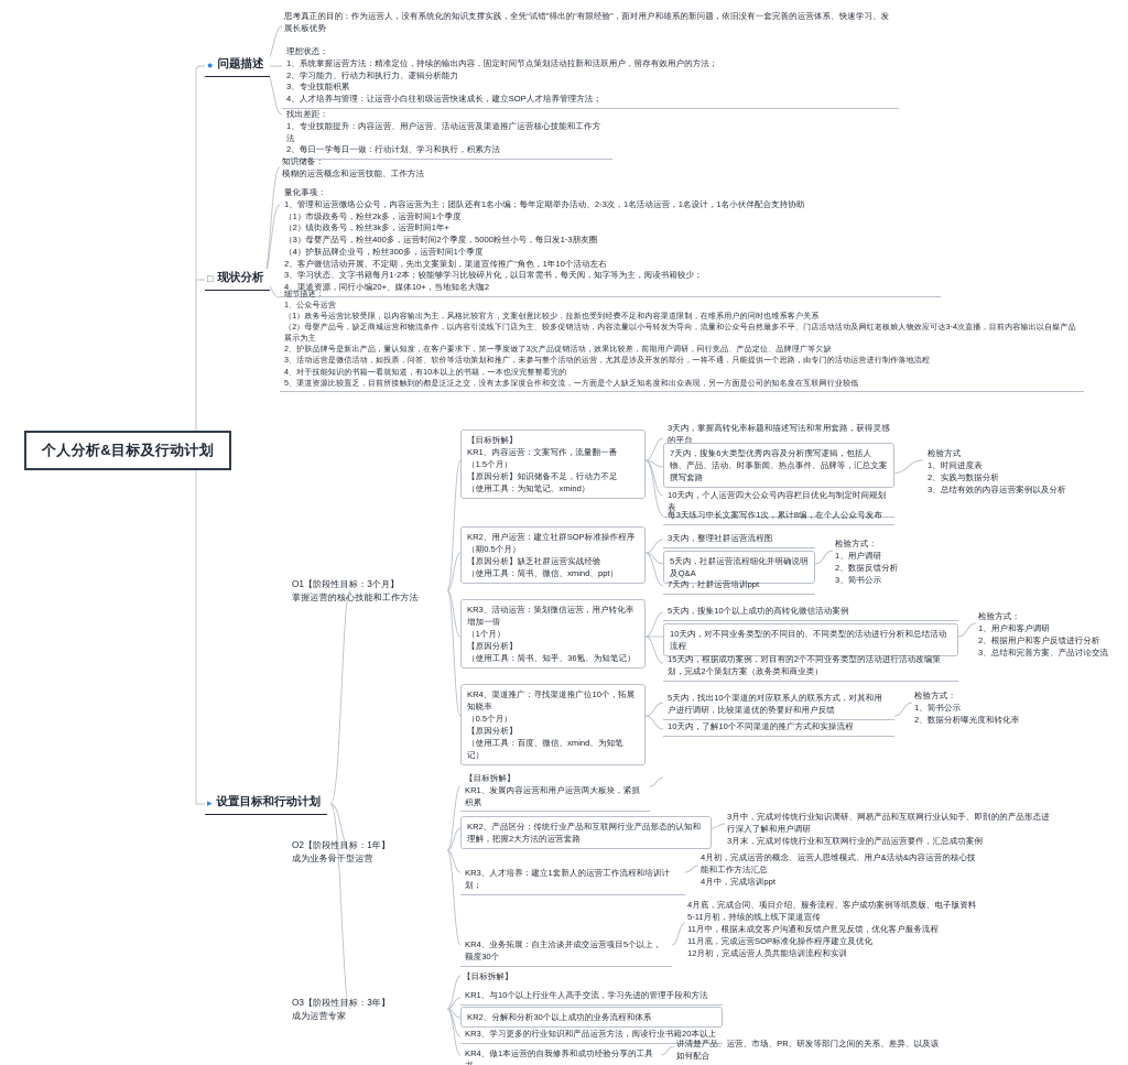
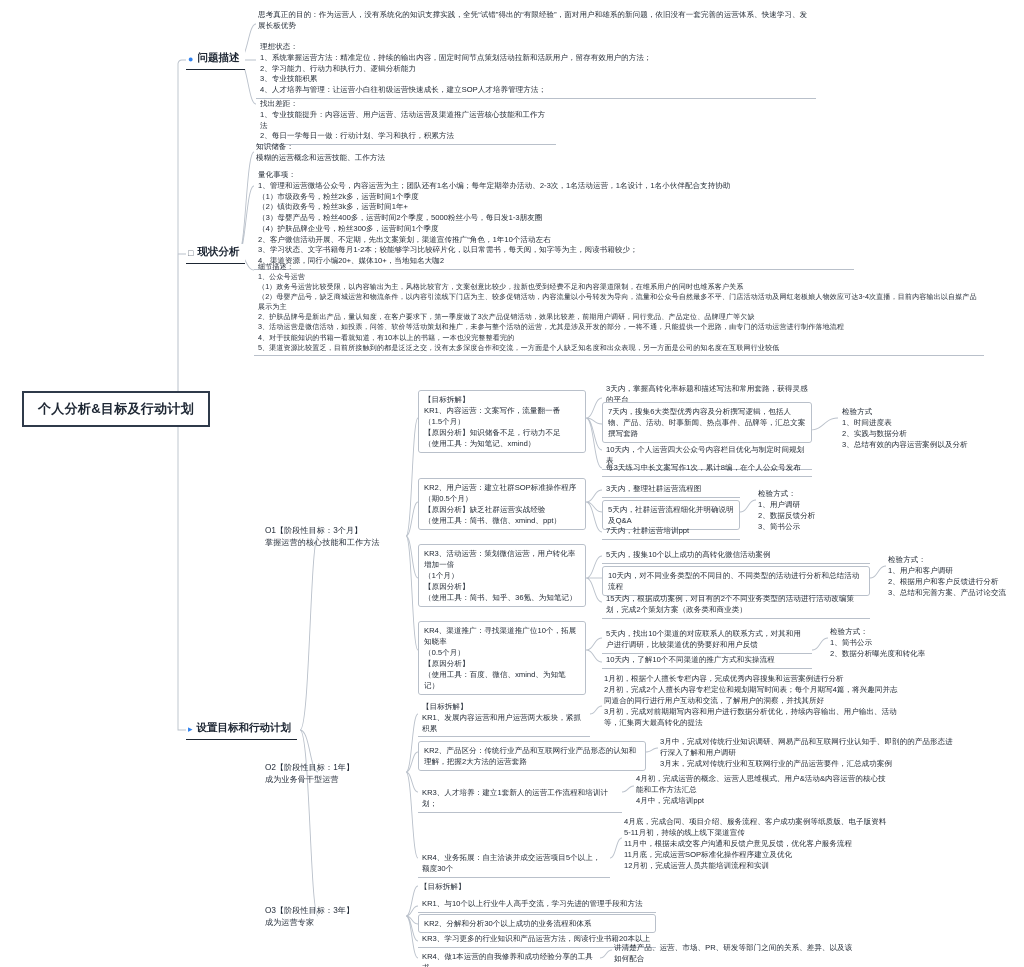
  个人分析&目标及行动计划
  ●
  问题描述
  思考真正的目的：作为运营人，没有系统化的知识支撑实践，全凭“试错”得出的“有限经验”，面对用户和雄系的新问题，依旧没有一套完善的运营体系、快速学习、发展长板优势
  理想状态：
  1、系统掌握运营方法：精准定位，持续的输出内容，固定时间节点策划活动拉新和活跃用户，留存有效用户的方法；
  2、学习能力、行动力和执行力、逻辑分析能力
  3、专业技能积累
  4、人才培养与管理：让运营小白往初级运营快速成长，建立SOP人才培养管理方法；
  找出差距：
  1、专业技能提升：内容运营、用户运营、活动运营及渠道推广运营核心技能和工作方法
  2、每日一学每日一做：行动计划、学习和执行，积累方法
  □
  现状分析
  知识储备：
  模糊的运营概念和运营技能、工作方法
  量化事项：
  1、管理和运营微络公众号，内容运营为主；团队还有1名小编；每年定期举办活动、2-3次，1名活动运营，1名设计，1名小伙伴配合支持协助
  （1）市级政务号，粉丝2k多，运营时间1个季度
  （2）镇街政务号，粉丝3k多，运营时间1年+
  （3）母婴产品号，粉丝400多，运营时间2个季度，5000粉丝小号，每日发1-3朋友圈
  （4）护肤品牌企业号，粉丝300多，运营时间1个季度
  2、客户微信活动开展、不定期，先出文案策划，渠道宣传推广“角色，1年10个活动左右
  3、学习状态、文字书籍每月1-2本；较能够学习比较碎片化，以日常需书，每天阅，知字等为主，阅读书籍较少；
  4、渠道资源，同行小编20+、媒体10+，当地知名大咖2
  细节描述：
  1、公众号运营
  （1）政务号运营比较受限，以内容输出为主，风格比较官方，文案创意比较少，拉新也受到经费不足和内容渠道限制，在维系用户的同时也维系客户关系
  （2）母婴产品号，缺乏商城运营和物流条件，以内容引流线下门店为主、较多促销活动，内容流量以小号转发为导向，流量和公众号自然最多不平、门店活动活动及网红老板娘人物效应可达3-4次直播，目前内容输出以自媒产品展示为主
  2、护肤品牌号是新出产品，量认知度，在客户要求下，第一季度做了3次产品促销活动，效果比较差，前期用户调研，同行竞品、产品定位、品牌理广等欠缺
  3、活动运营是微信活动，如投票，问答、软价等活动策划和推广，未参与整个活动的运营，尤其是涉及开发的部分，一将不通，只能提供一个思路，由专门的活动运营进行制作落地流程
  4、对于技能知识的书籍一看就知道，有10本以上的书籍，一本也没完整整看完的
  5、渠道资源比较置乏，目前所接触到的都是泛泛之交，没有太多深度合作和交流，一方面是个人缺乏知名度和出众表现，另一方面是公司的知名度在互联网行业较低
  ▸
  设置目标和行动计划
  O1【阶段性目标：3个月】
  掌握运营的核心技能和工作方法
  O2【阶段性目标：1年】
  成为业务骨干型运营
  O3【阶段性目标：3年】
  成为运营专家
  【目标拆解】
  KR1、内容运营：文案写作，流量翻一番
  （1.5个月）
  【原因分析】知识储备不足，行动力不足
  （使用工具：为知笔记、xmind）
  3天内，掌握高转化率标题和描述写法和常用套路，获得灵感的平台
  7天内，搜集6大类型优秀内容及分析撰写逻辑，包括人物、产品、活动、时事新闻、热点事件、品牌等，汇总文案撰写套路
  10天内，个人运营四大公众号内容栏目优化与制定时间规划表
  每3天练习中长文案写作1次，累计8编，在个人公众号发布
  检验方式
  1、时间进度表
  2、实践与数据分析
  3、总结有效的内容运营案例以及分析
  KR2、用户运营：建立社群SOP标准操作程序
  （期0.5个月）
  【原因分析】缺乏社群运营实战经验
  （使用工具：简书、微信、xmind、ppt）
  3天内，整理社群运营流程图
  5天内，社群运营流程细化并明确说明及Q&A
  7天内，社群运营培训ppt
  检验方式：
  1、用户调研
  2、数据反馈分析
  3、简书公示
  KR3、活动运营：策划微信运营，用户转化率增加一倍
  （1个月）
  【原因分析】
  （使用工具：简书、知乎、36氪、为知笔记）
  5天内，搜集10个以上成功的高转化微信活动案例
  10天内，对不同业务类型的不同目的、不同类型的活动进行分析和总结活动流程
  15天内，根据成功案例，对目有的2个不同业务类型的活动进行活动改编策划，完成2个策划方案（政务类和商业类）
  检验方式：
  1、用户和客户调研
  2、根据用户和客户反馈进行分析
  3、总结和完善方案、产品讨论交流
  KR4、渠道推广：寻找渠道推广位10个，拓展知晓率
  （0.5个月）
  【原因分析】
  （使用工具：百度、微信、xmind、为知笔记）
  5天内，找出10个渠道的对应联系人的联系方式，对其和用户进行调研，比较渠道优的势要好和用户反馈
  10天内，了解10个不同渠道的推广方式和实操流程
  检验方式：
  1、简书公示
  2、数据分析曝光度和转化率
  【目标拆解】
  KR1、发展内容运营和用户运营两大板块，紧抓积累
+ 1月初，根据个人擅长专栏内容，完成优秀内容搜集和运营案例进行分析
+ 2月初，完成2个人擅长内容专栏定位和规划期写时间表；每个月期写4篇，将兴趣同并志同道合的同行进行用户互动和交流，了解用户的洞察，并找其所好
+ 3月初，完成对前期期写内容和用户进行数据分析优化，持续内容输出、用户输出、活动等，汇集两大最高转化的提法
  KR2、产品区分：传统行业产品和互联网行业产品形态的认知和理解，把握2大方法的运营套路
  3月中，完成对传统行业知识调研、网易产品和互联网行业认知手、即剖的的产品形态进行深入了解和用户调研
  3月末，完成对传统行业和互联网行业的产品运营要件，汇总成功案例
  KR3、人才培养：建立1套新人的运营工作流程和培训计划；
  4月初，完成运营的概念、运营人思维模式、用户&活动&内容运营的核心技能和工作方法汇总
  4月中，完成培训ppt
  KR4、业务拓展：自主洽谈并成交运营项目5个以上，额度30个
  4月底，完成合同、项目介绍、服务流程、客户成功案例等纸质版、电子版资料
  5-11月初，持续的线上线下渠道宣传
  11月中，根据未成交客户沟通和反馈户意见反馈，优化客户服务流程
  11月底，完成运营SOP标准化操作程序建立及优化
  12月初，完成运营人员共能培训流程和实训
  【目标拆解】
  KR1、与10个以上行业牛人高手交流，学习先进的管理手段和方法
  KR2、分解和分析30个以上成功的业务流程和体系
  KR3、学习更多的行业知识和产品运营方法，阅读行业书籍20本以上
  KR4、做1本运营的自我修养和成功经验分享的工具
  讲清楚产品、运营、市场、PR、研发等部门之间的关系、差异、以及该
  如何配合
